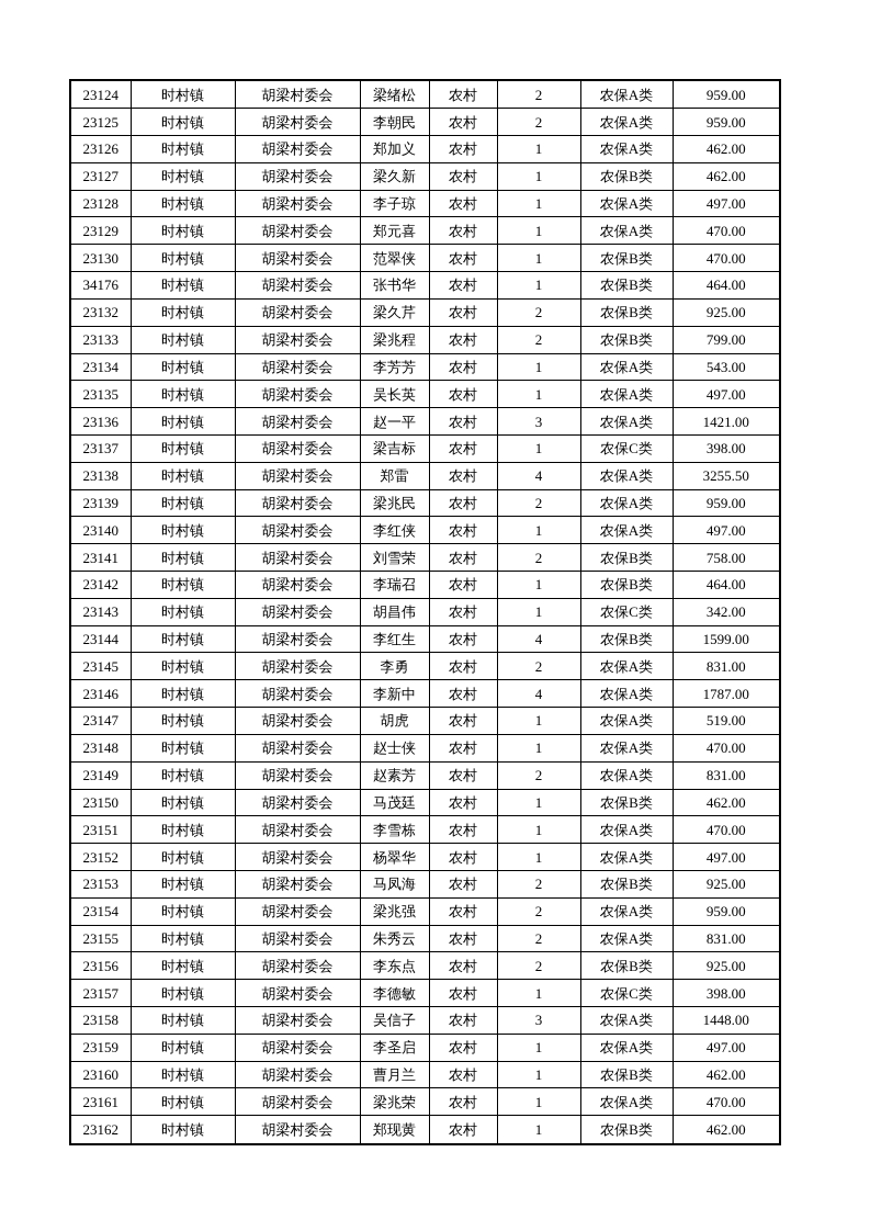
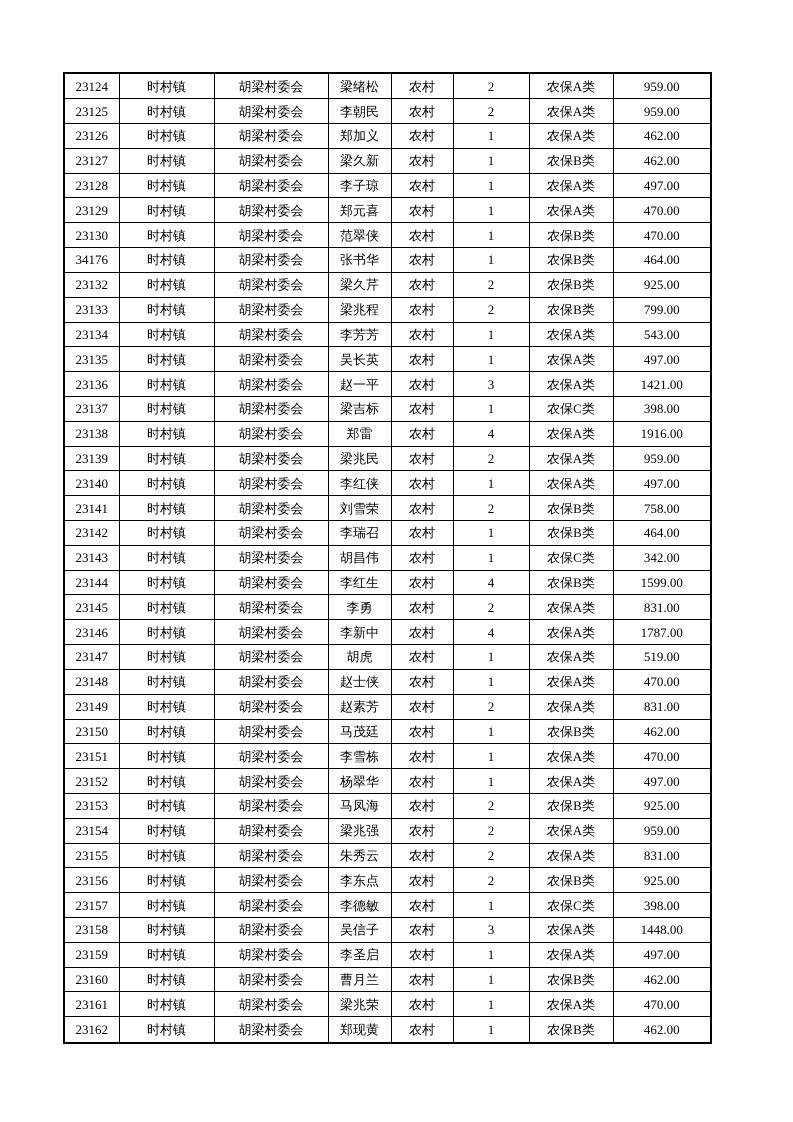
  23124	时村镇	胡梁村委会	梁绪松	农村	2	农保A类	959.00
  23125	时村镇	胡梁村委会	李朝民	农村	2	农保A类	959.00
  23126	时村镇	胡梁村委会	郑加义	农村	1	农保A类	462.00
  23127	时村镇	胡梁村委会	梁久新	农村	1	农保B类	462.00
  23128	时村镇	胡梁村委会	李子琼	农村	1	农保A类	497.00
  23129	时村镇	胡梁村委会	郑元喜	农村	1	农保A类	470.00
  23130	时村镇	胡梁村委会	范翠侠	农村	1	农保B类	470.00
  34176	时村镇	胡梁村委会	张书华	农村	1	农保B类	464.00
  23132	时村镇	胡梁村委会	梁久芹	农村	2	农保B类	925.00
  23133	时村镇	胡梁村委会	梁兆程	农村	2	农保B类	799.00
  23134	时村镇	胡梁村委会	李芳芳	农村	1	农保A类	543.00
  23135	时村镇	胡梁村委会	吴长英	农村	1	农保A类	497.00
  23136	时村镇	胡梁村委会	赵一平	农村	3	农保A类	1421.00
  23137	时村镇	胡梁村委会	梁吉标	农村	1	农保C类	398.00
- 23138	时村镇	胡梁村委会	郑雷	农村	4	农保A类	3255.50
+ 23138	时村镇	胡梁村委会	郑雷	农村	4	农保A类	1916.00
  23139	时村镇	胡梁村委会	梁兆民	农村	2	农保A类	959.00
  23140	时村镇	胡梁村委会	李红侠	农村	1	农保A类	497.00
  23141	时村镇	胡梁村委会	刘雪荣	农村	2	农保B类	758.00
  23142	时村镇	胡梁村委会	李瑞召	农村	1	农保B类	464.00
  23143	时村镇	胡梁村委会	胡昌伟	农村	1	农保C类	342.00
  23144	时村镇	胡梁村委会	李红生	农村	4	农保B类	1599.00
  23145	时村镇	胡梁村委会	李勇	农村	2	农保A类	831.00
  23146	时村镇	胡梁村委会	李新中	农村	4	农保A类	1787.00
  23147	时村镇	胡梁村委会	胡虎	农村	1	农保A类	519.00
  23148	时村镇	胡梁村委会	赵士侠	农村	1	农保A类	470.00
  23149	时村镇	胡梁村委会	赵素芳	农村	2	农保A类	831.00
  23150	时村镇	胡梁村委会	马茂廷	农村	1	农保B类	462.00
  23151	时村镇	胡梁村委会	李雪栋	农村	1	农保A类	470.00
  23152	时村镇	胡梁村委会	杨翠华	农村	1	农保A类	497.00
  23153	时村镇	胡梁村委会	马凤海	农村	2	农保B类	925.00
  23154	时村镇	胡梁村委会	梁兆强	农村	2	农保A类	959.00
  23155	时村镇	胡梁村委会	朱秀云	农村	2	农保A类	831.00
  23156	时村镇	胡梁村委会	李东点	农村	2	农保B类	925.00
  23157	时村镇	胡梁村委会	李德敏	农村	1	农保C类	398.00
  23158	时村镇	胡梁村委会	吴信子	农村	3	农保A类	1448.00
  23159	时村镇	胡梁村委会	李圣启	农村	1	农保A类	497.00
  23160	时村镇	胡梁村委会	曹月兰	农村	1	农保B类	462.00
  23161	时村镇	胡梁村委会	梁兆荣	农村	1	农保A类	470.00
  23162	时村镇	胡梁村委会	郑现黄	农村	1	农保B类	462.00
